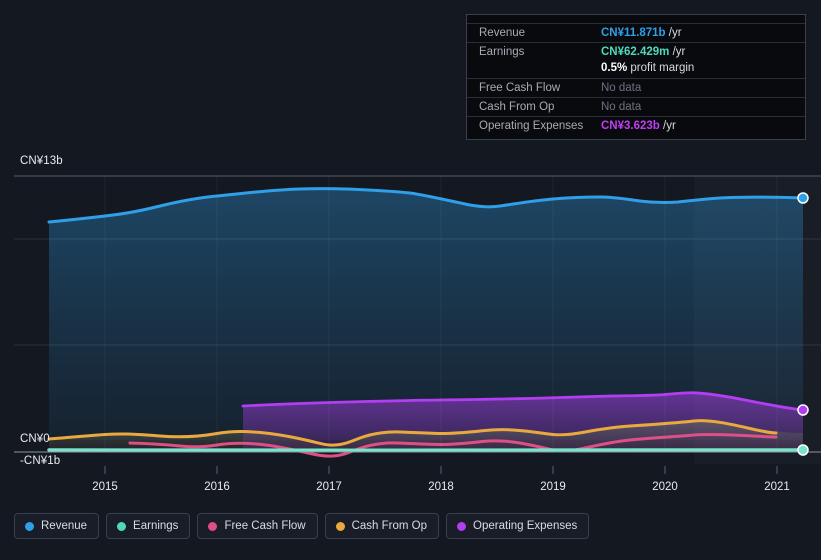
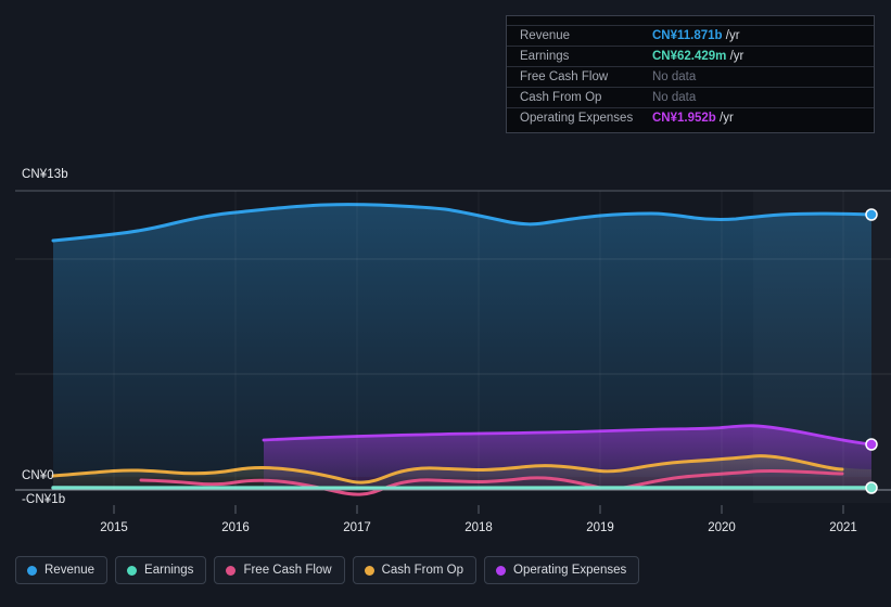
  CN¥13b
  CN¥0
  -CN¥1b
  2015
  2016
  2017
  2018
  2019
  2020
  2021
  Revenue
  CN¥11.871b /yr
  Earnings
  CN¥62.429m /yr
- 0.5% profit margin
  Free Cash Flow
  No data
  Cash From Op
  No data
  Operating Expenses
- CN¥3.623b /yr
+ CN¥1.952b /yr
  Revenue
  Earnings
  Free Cash Flow
  Cash From Op
  Operating Expenses
